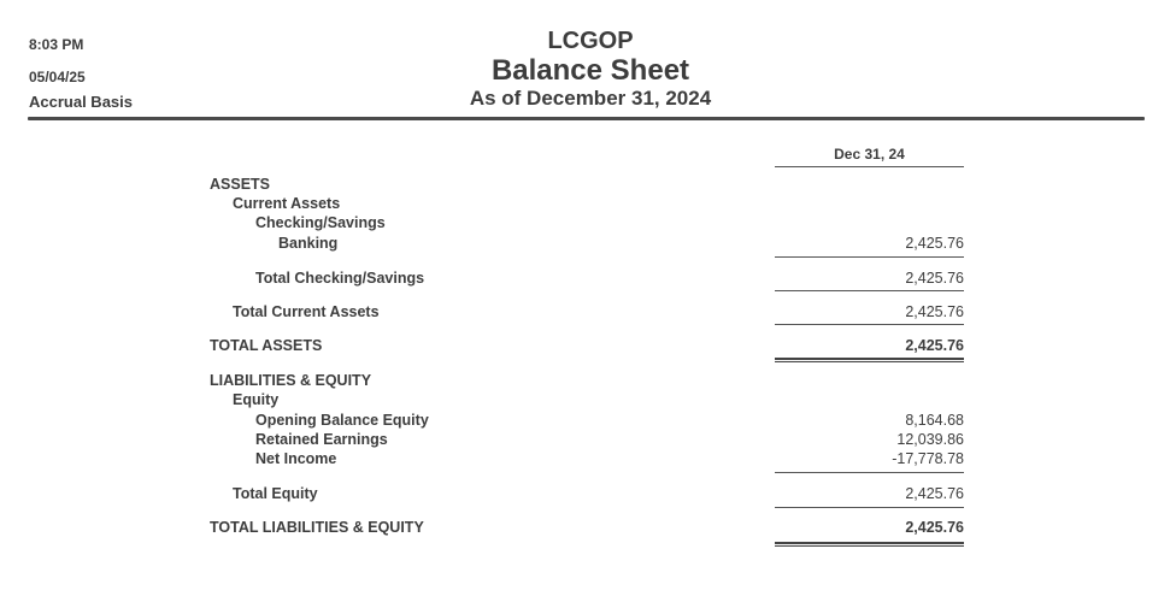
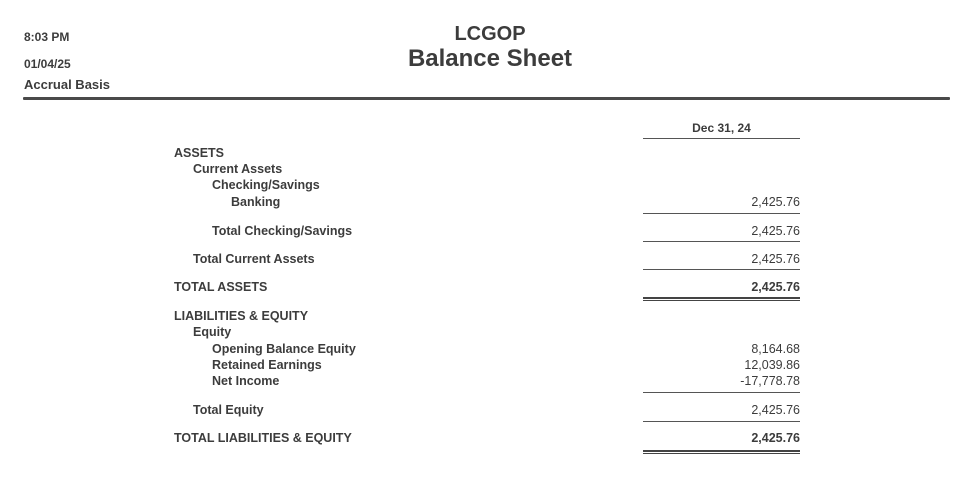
  8:03 PM
- 05/04/25
+ 01/04/25
  Accrual Basis
  LCGOP
  Balance Sheet
- As of December 31, 2024
  Dec 31, 24
  ASSETS
  Current Assets
  Checking/Savings
  Banking
  2,425.76
  Total Checking/Savings
  2,425.76
  Total Current Assets
  2,425.76
  TOTAL ASSETS
  2,425.76
  LIABILITIES & EQUITY
  Equity
  Opening Balance Equity
  8,164.68
  Retained Earnings
  12,039.86
  Net Income
  -17,778.78
  Total Equity
  2,425.76
  TOTAL LIABILITIES & EQUITY
  2,425.76
